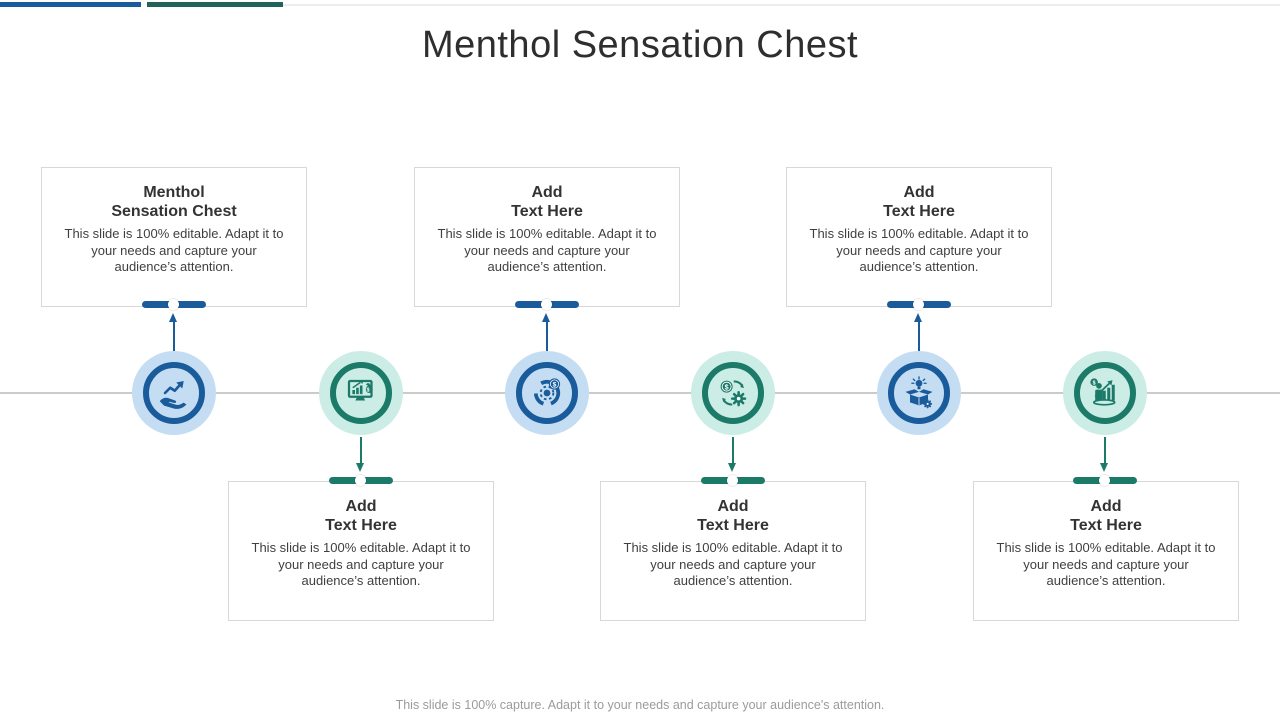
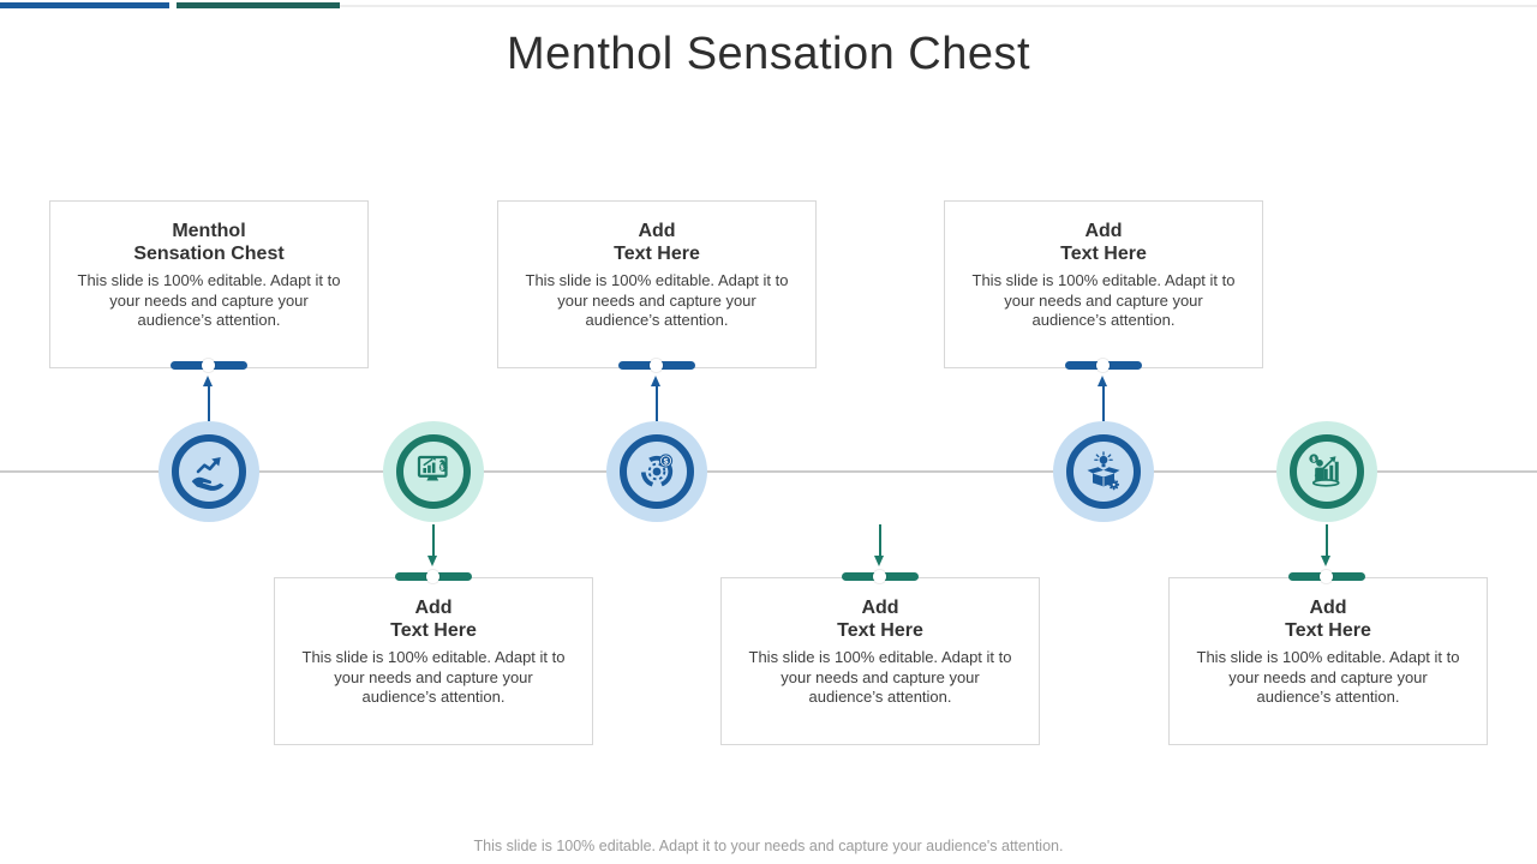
  Menthol Sensation Chest
  Menthol
  Sensation Chest
  This slide is 100% editable. Adapt it to your needs and capture your audience’s attention.
  Add
  Text Here
  This slide is 100% editable. Adapt it to your needs and capture your audience’s attention.
  Add
  Text Here
  This slide is 100% editable. Adapt it to your needs and capture your audience’s attention.
- $
  Add
  Text Here
  This slide is 100% editable. Adapt it to your needs and capture your audience’s attention.
  Add
  Text Here
  This slide is 100% editable. Adapt it to your needs and capture your audience’s attention.
  Add
  Text Here
  This slide is 100% editable. Adapt it to your needs and capture your audience’s attention.
- This slide is 100% capture. Adapt it to your needs and capture your audience's attention.
+ This slide is 100% editable. Adapt it to your needs and capture your audience's attention.
